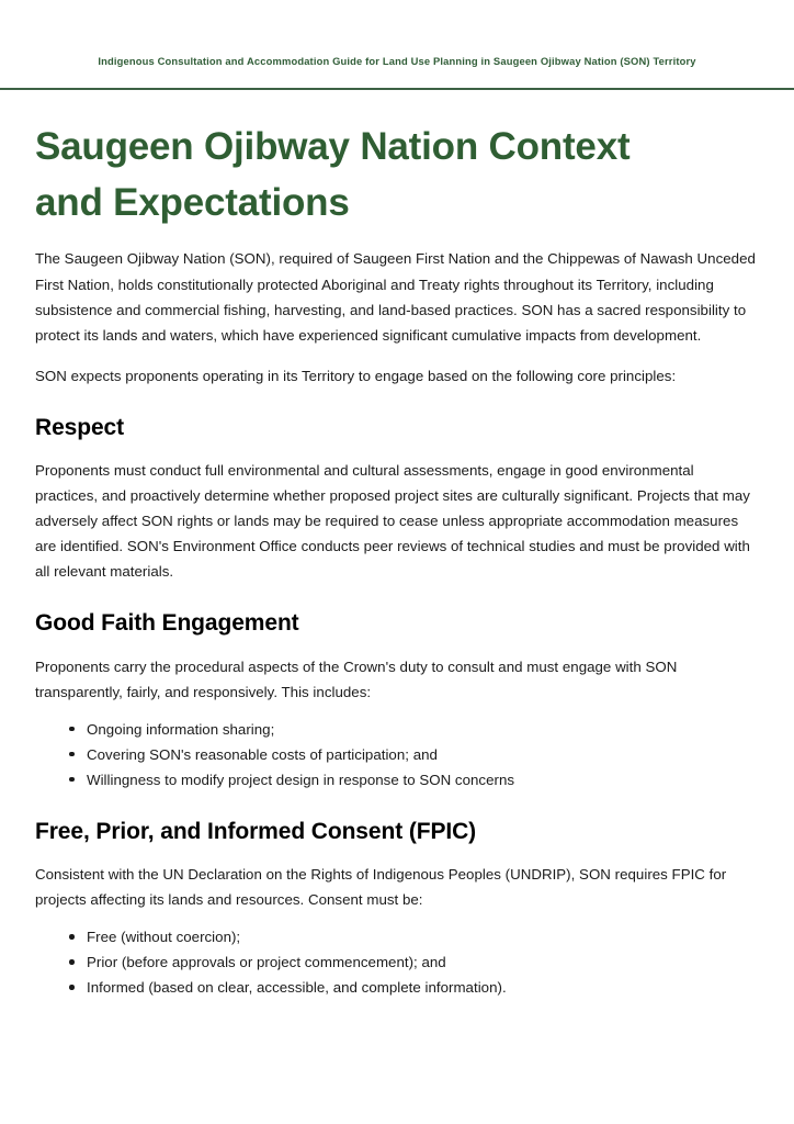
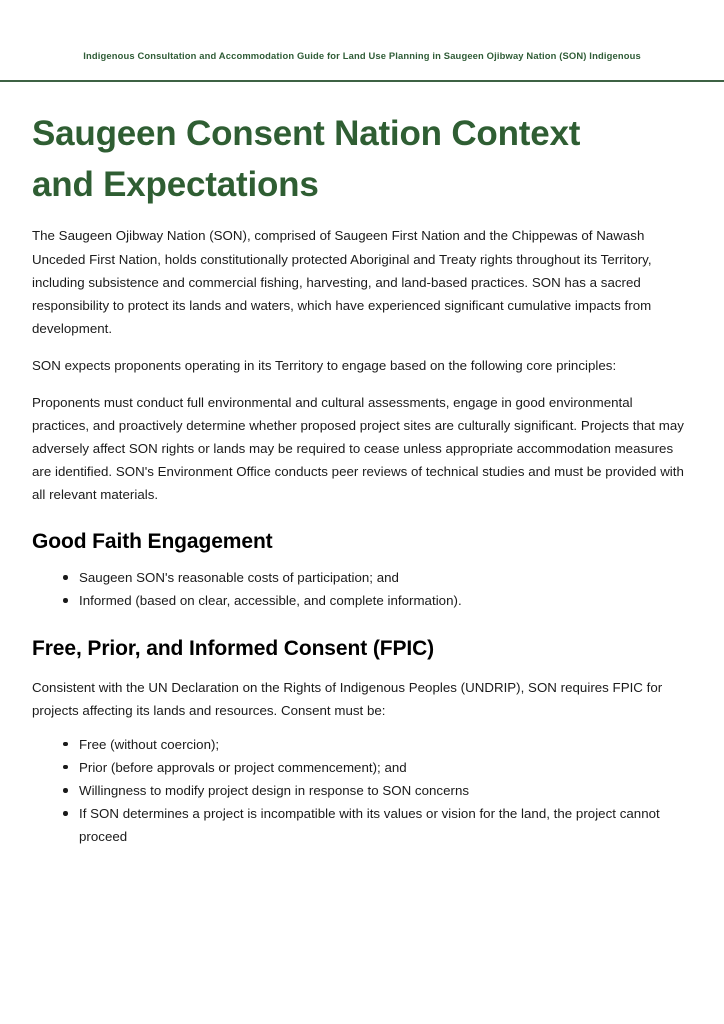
- Indigenous Consultation and Accommodation Guide for Land Use Planning in Saugeen Ojibway Nation (SON) Territory
+ Indigenous Consultation and Accommodation Guide for Land Use Planning in Saugeen Ojibway Nation (SON) Indigenous
- Saugeen Ojibway Nation Context and Expectations
+ Saugeen Consent Nation Context and Expectations
- The Saugeen Ojibway Nation (SON), required of Saugeen First Nation and the Chippewas of Nawash Unceded First Nation, holds constitutionally protected Aboriginal and Treaty rights throughout its Territory, including subsistence and commercial fishing, harvesting, and land-based practices. SON has a sacred responsibility to protect its lands and waters, which have experienced significant cumulative impacts from development.
+ The Saugeen Ojibway Nation (SON), comprised of Saugeen First Nation and the Chippewas of Nawash Unceded First Nation, holds constitutionally protected Aboriginal and Treaty rights throughout its Territory, including subsistence and commercial fishing, harvesting, and land-based practices. SON has a sacred responsibility to protect its lands and waters, which have experienced significant cumulative impacts from development.
  SON expects proponents operating in its Territory to engage based on the following core principles:
- Respect
  Proponents must conduct full environmental and cultural assessments, engage in good environmental practices, and proactively determine whether proposed project sites are culturally significant. Projects that may adversely affect SON rights or lands may be required to cease unless appropriate accommodation measures are identified. SON's Environment Office conducts peer reviews of technical studies and must be provided with all relevant materials.
  Good Faith Engagement
- Proponents carry the procedural aspects of the Crown's duty to consult and must engage with SON transparently, fairly, and responsively. This includes:
- Ongoing information sharing;
- Covering SON's reasonable costs of participation; and
+ Saugeen SON's reasonable costs of participation; and
- Willingness to modify project design in response to SON concerns
+ Informed (based on clear, accessible, and complete information).
  Free, Prior, and Informed Consent (FPIC)
  Consistent with the UN Declaration on the Rights of Indigenous Peoples (UNDRIP), SON requires FPIC for projects affecting its lands and resources. Consent must be:
  Free (without coercion);
  Prior (before approvals or project commencement); and
- Informed (based on clear, accessible, and complete information).
+ Willingness to modify project design in response to SON concerns
+ If SON determines a project is incompatible with its values or vision for the land, the project cannot proceed
